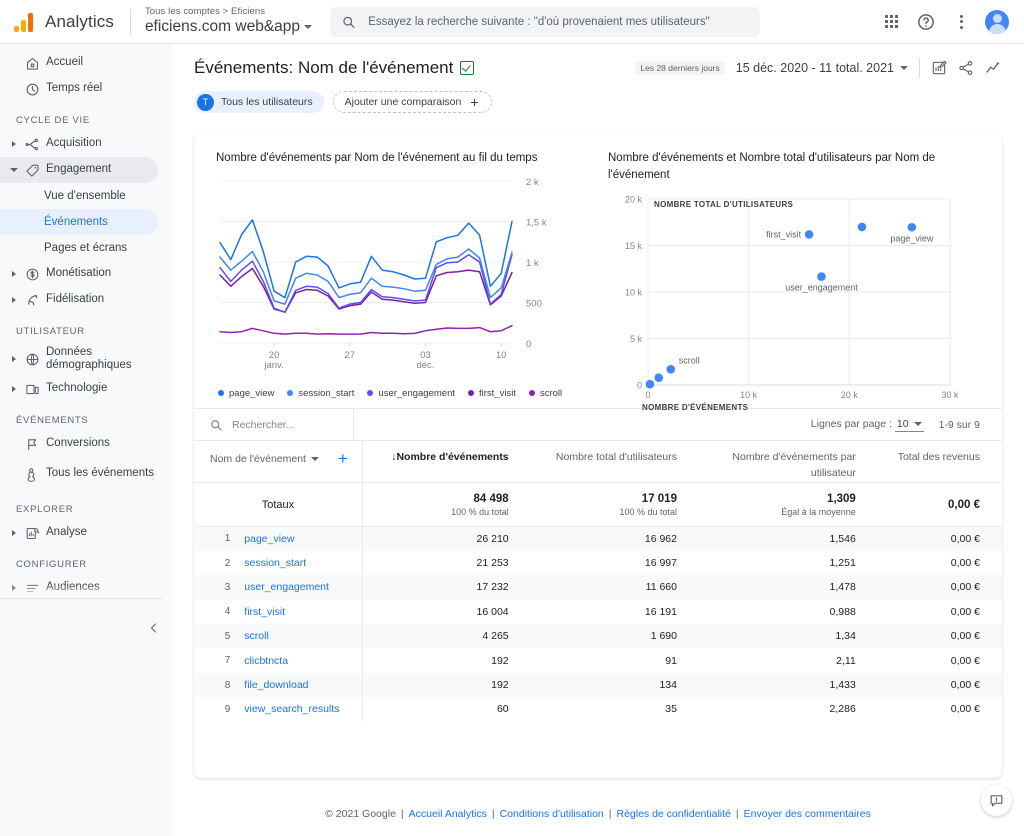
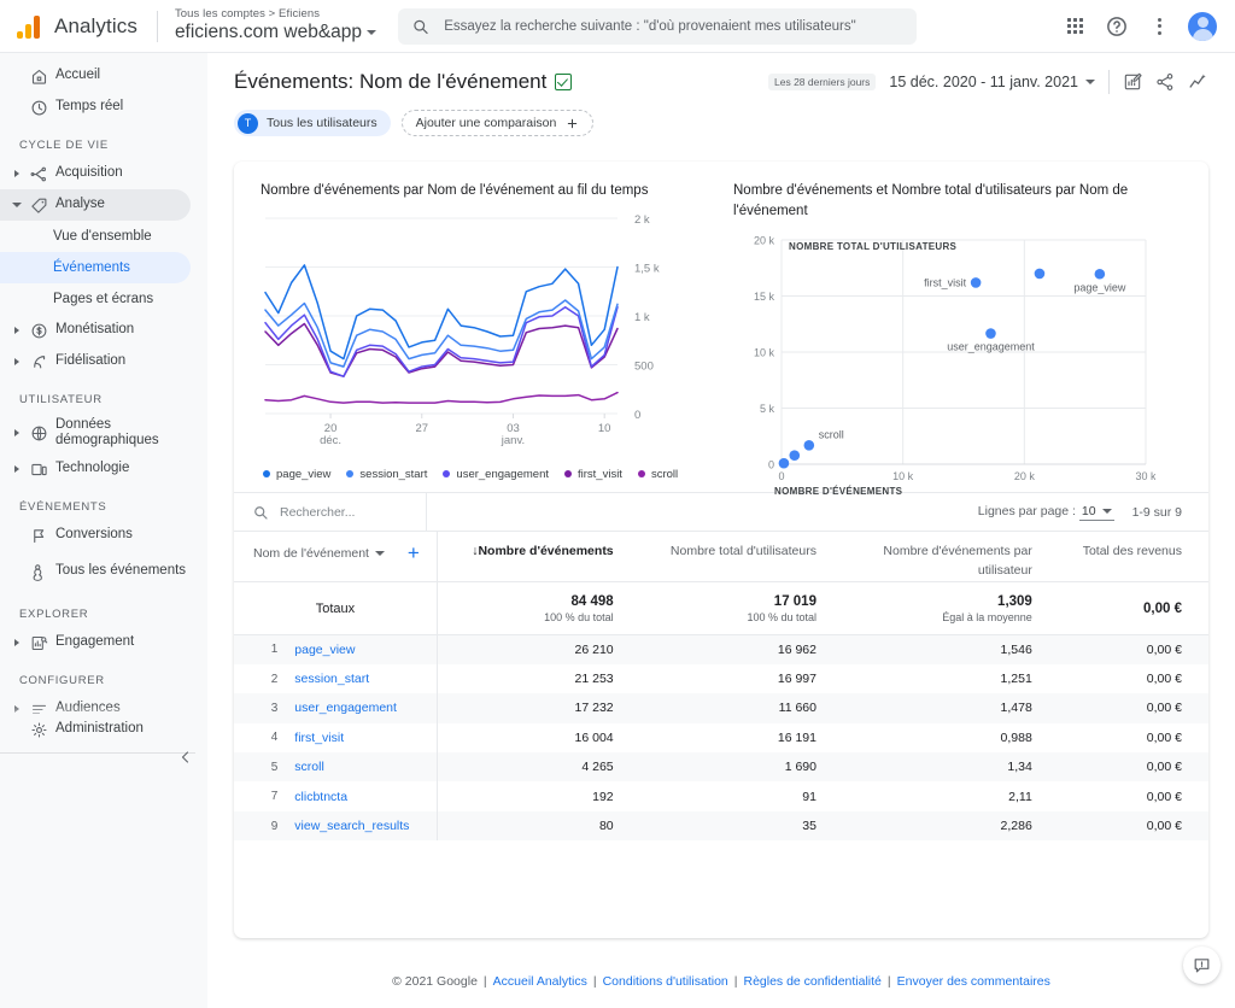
  Analytics
  Tous les comptes > Eficiens
  eficiens.com web&app
  Essayez la recherche suivante : "d'où provenaient mes utilisateurs"
  Accueil
  Temps réel
  CYCLE DE VIE
  Acquisition
- Engagement
+ Analyse
  Vue d'ensemble
  Événements
  Pages et écrans
  Monétisation
  Fidélisation
  UTILISATEUR
  Données démographiques
  Technologie
  ÉVÉNEMENTS
  Conversions
  Tous les événements
  EXPLORER
- Analyse
+ Engagement
  CONFIGURER
+ Administration
  Événements: Nom de l'événement
  Les 28 derniers jours
- 15 déc. 2020 - 11 total. 2021
+ 15 déc. 2020 - 11 janv. 2021
  T
  Tous les utilisateurs
  Ajouter une comparaison
  Nombre d'événements par Nom de l'événement au fil du temps
  0
  500
  1 k
  1,5 k
  2 k
  20
- janv.
+ déc.
  27
  03
- déc.
+ janv.
  10
  page_view
  session_start
  user_engagement
  first_visit
  scroll
  Nombre d'événements et Nombre total d'utilisateurs par Nom de l'événement
  0
  10 k
  20 k
  30 k
  0
  5 k
  10 k
  15 k
  20 k
  NOMBRE TOTAL D'UTILISATEURS
  NOMBRE D'ÉVÉNEMENTS
  page_view
  user_engagement
  first_visit
  scroll
  Rechercher...
  Lignes par page :
  10
  1-9 sur 9
  Nom de l'événement +	↓Nombre d'événements	Nombre total d'utilisateurs	Nombre d'événements par utilisateur	Total des revenus
  Totaux	84 498 100 % du total	17 019 100 % du total	1,309 Égal à la moyenne	0,00 €
  1	page_view	26 210	16 962	1,546	0,00 €
  2	session_start	21 253	16 997	1,251	0,00 €
  3	user_engagement	17 232	11 660	1,478	0,00 €
  4	first_visit	16 004	16 191	0,988	0,00 €
  5	scroll	4 265	1 690	1,34	0,00 €
  7	clicbtncta	192	91	2,11	0,00 €
- 8	file_download	192	134	1,433	0,00 €
- 9	view_search_results	60	35	2,286	0,00 €
+ 9	view_search_results	80	35	2,286	0,00 €
  © 2021 Google
  |
  Accueil Analytics
  |
  Conditions d'utilisation
  |
  Règles de confidentialité
  |
  Envoyer des commentaires
